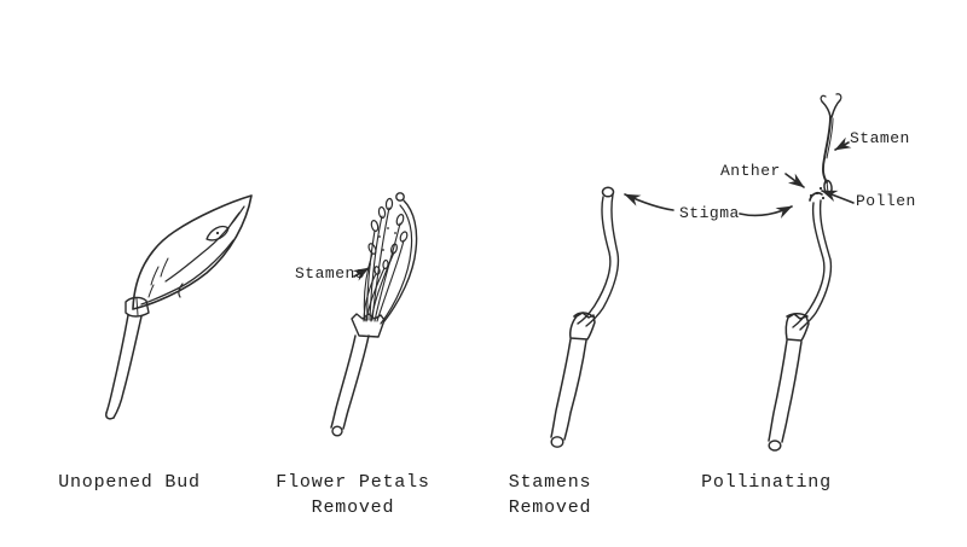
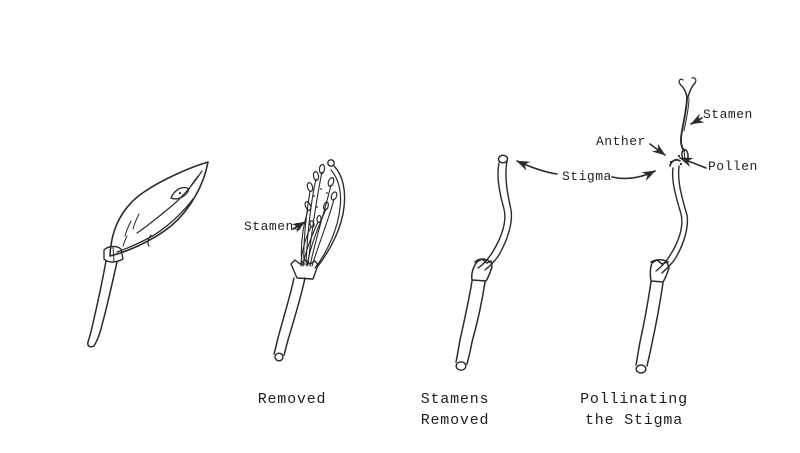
  Stamens
  Stigma
  Anther
  Stamen
  Pollen
- Unopened Bud
- Flower Petals
  Removed
  Stamens
  Removed
  Pollinating
+ the Stigma
